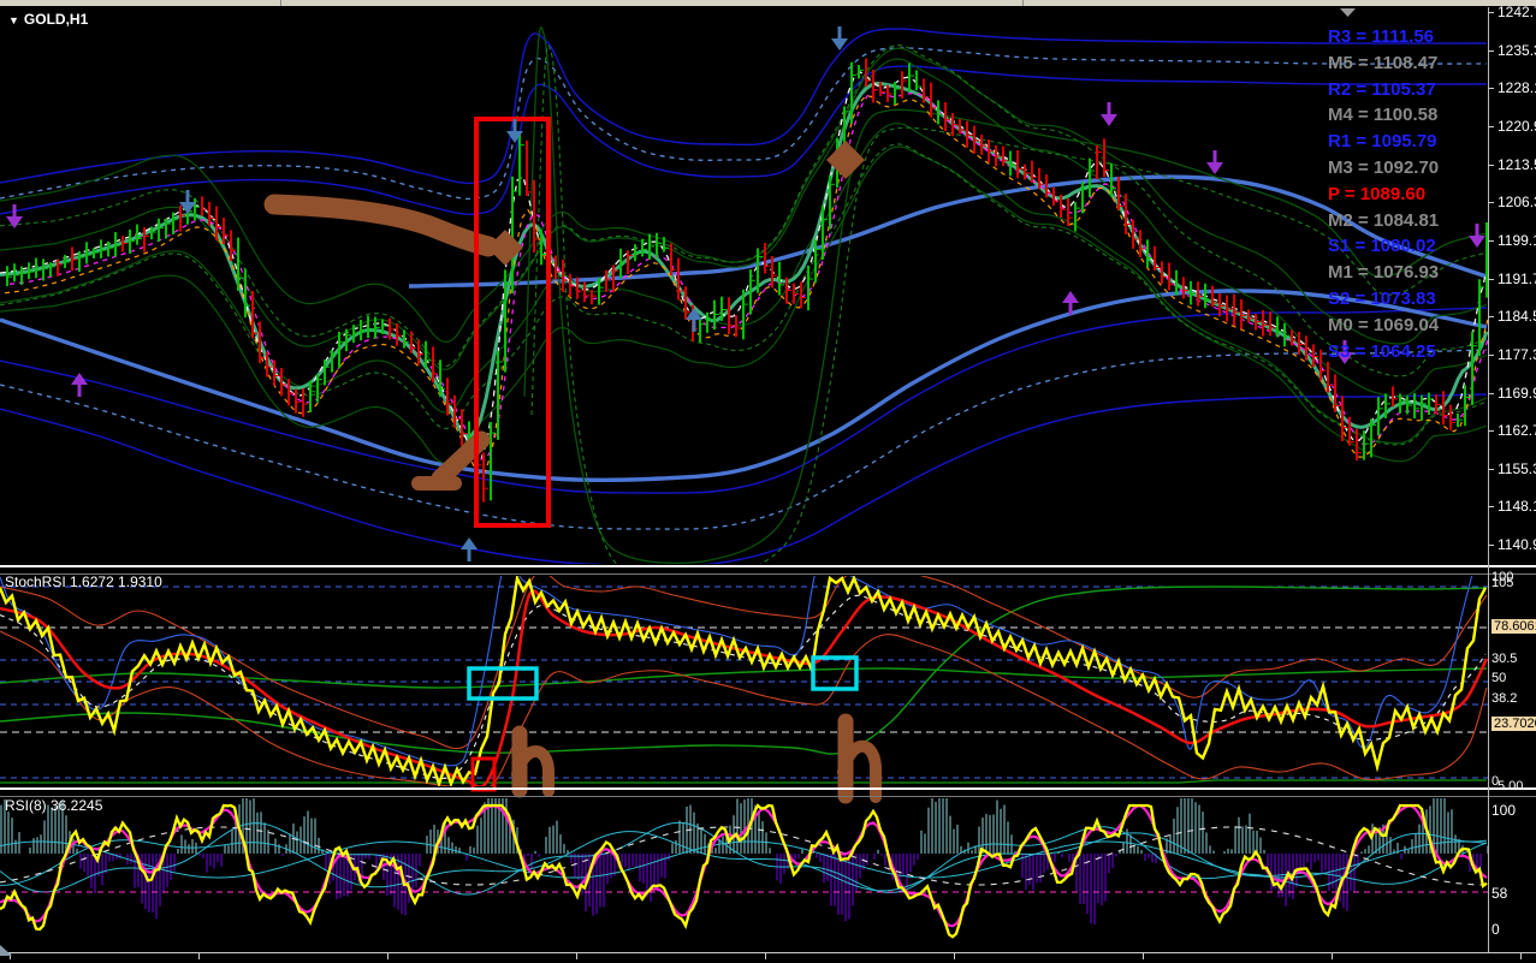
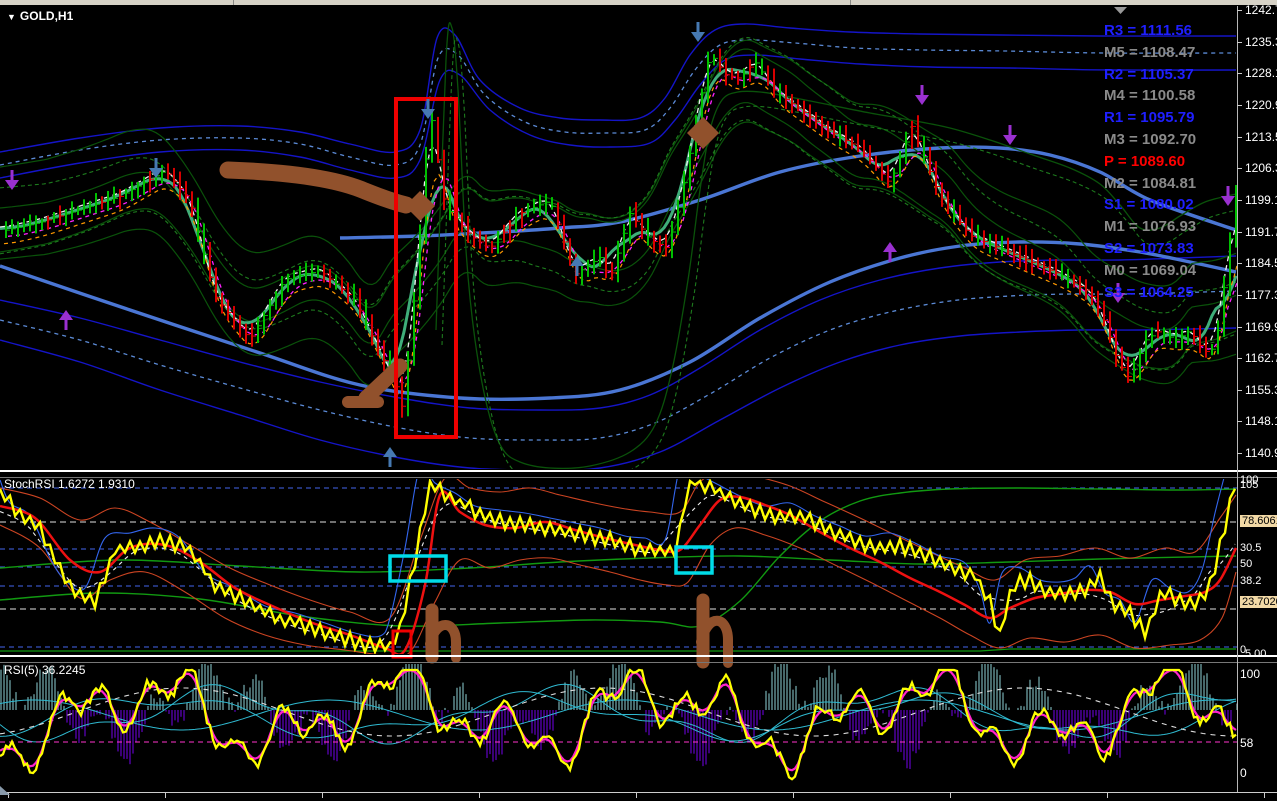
  ▼ GOLD,H1
  R3 = 1111.56
  M5 = 1108.47
  R2 = 1105.37
  M4 = 1100.58
  R1 = 1095.79
  M3 = 1092.70
  P = 1089.60
  M2 = 1084.81
  S1 = 1080.02
  M1 = 1076.93
  S2 = 1073.83
  M0 = 1069.04
  S3 = 1064.25
  1242.
  1235.
  1228.
  1220.
  1213.
  1206.
  1199.
  1191.
  1184.
  1177.
  1169.
  1162.
  1155.
  1148.
  1140.
  StochRSI 1.6272 1.9310
  100
  105
  78.606
  23.702
  30.5
  50
  38.2
  0
  5.00
- RSI(8) 36.2245
+ RSI(5) 36.2245
  100
  58
  0
